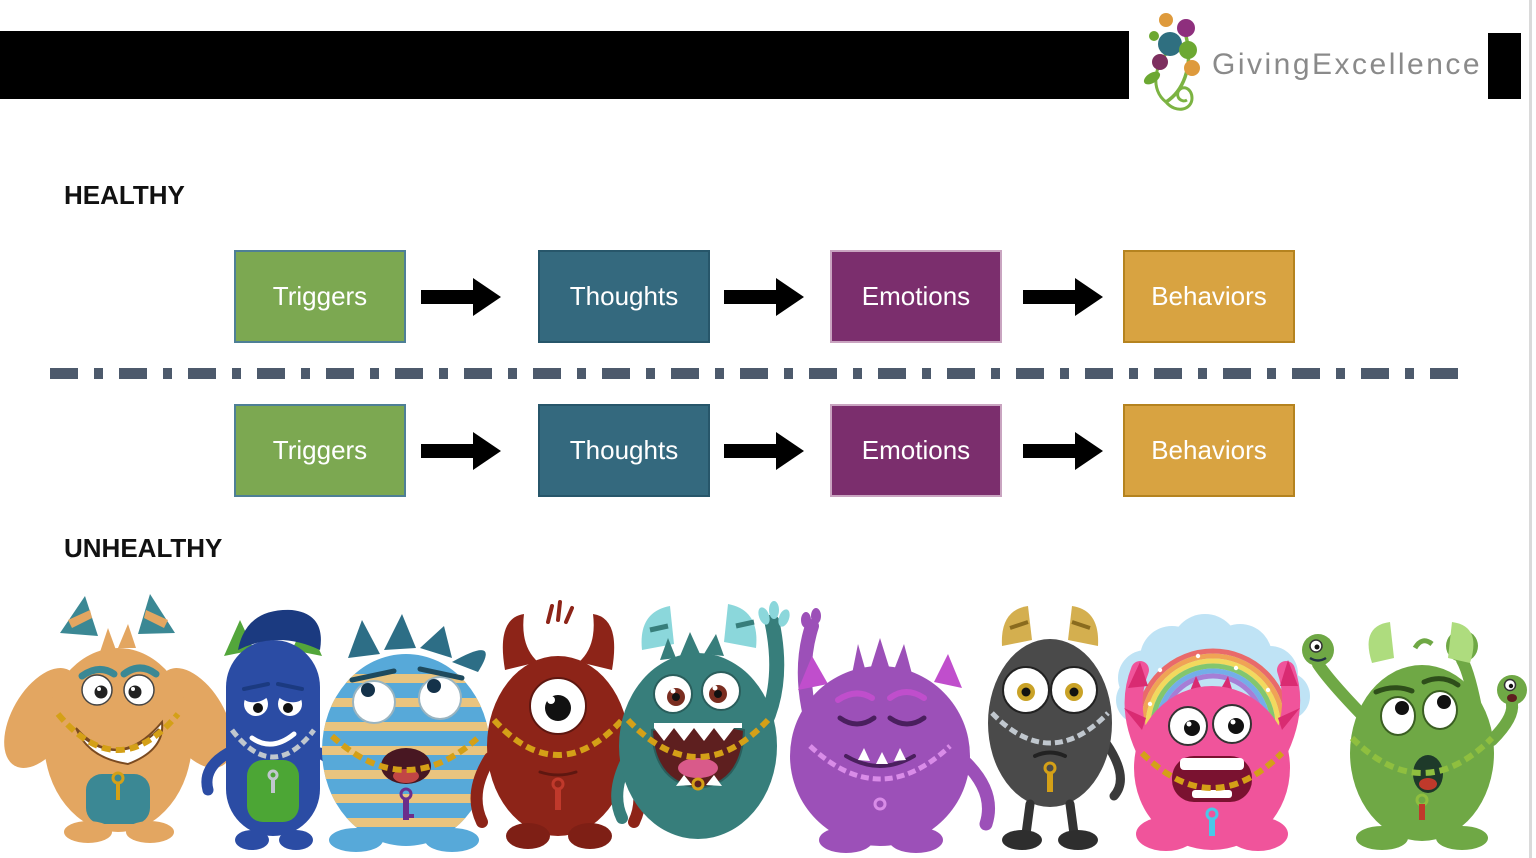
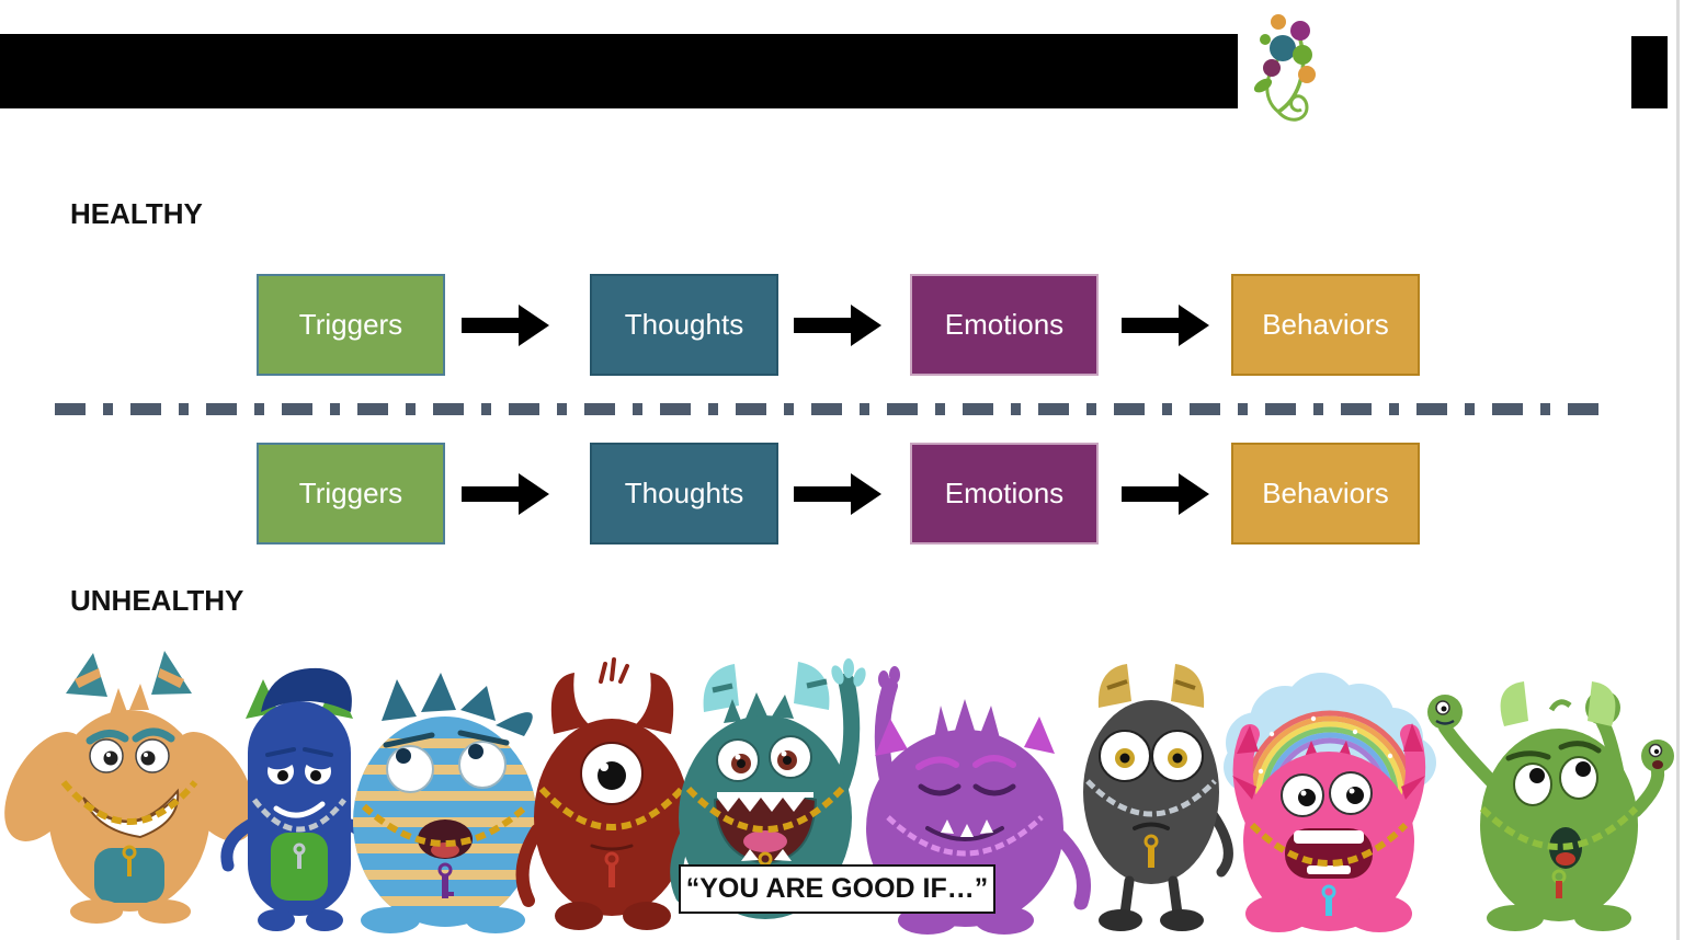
- GivingExcellence
  HEALTHY
  UNHEALTHY
  Triggers
  Thoughts
  Emotions
  Behaviors
  Triggers
  Thoughts
  Emotions
  Behaviors
+ “YOU ARE GOOD IF…”
